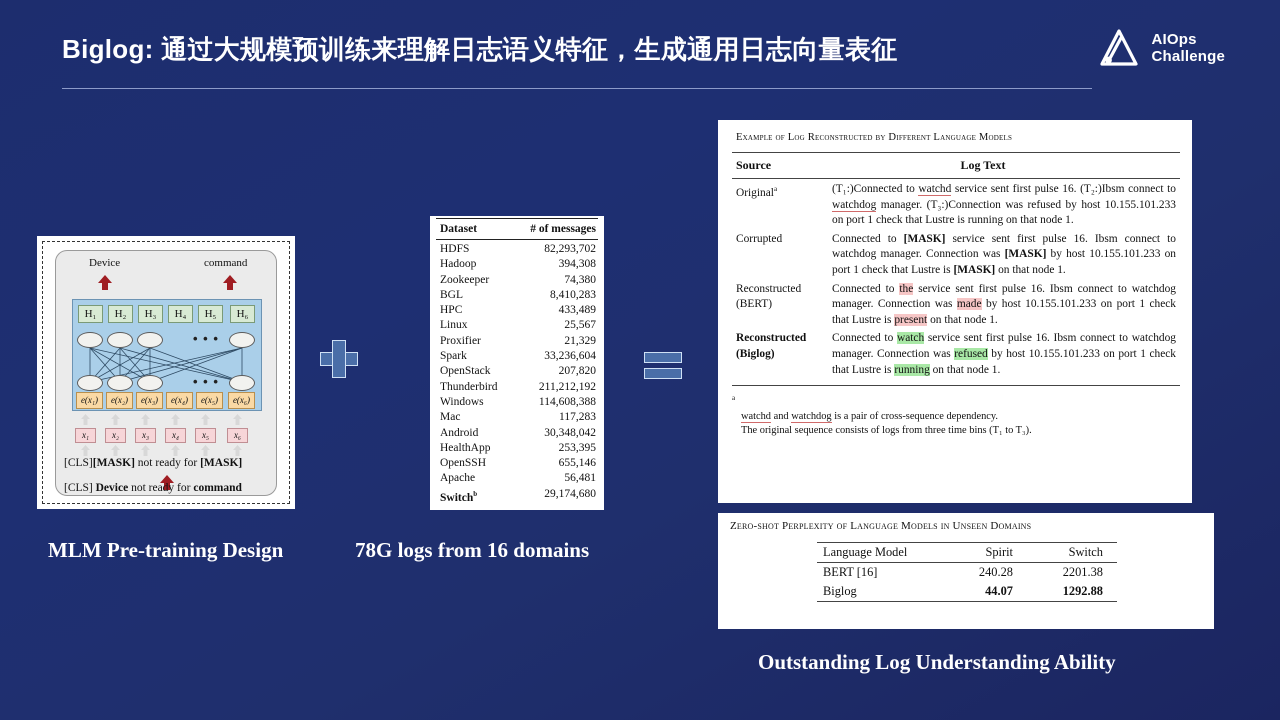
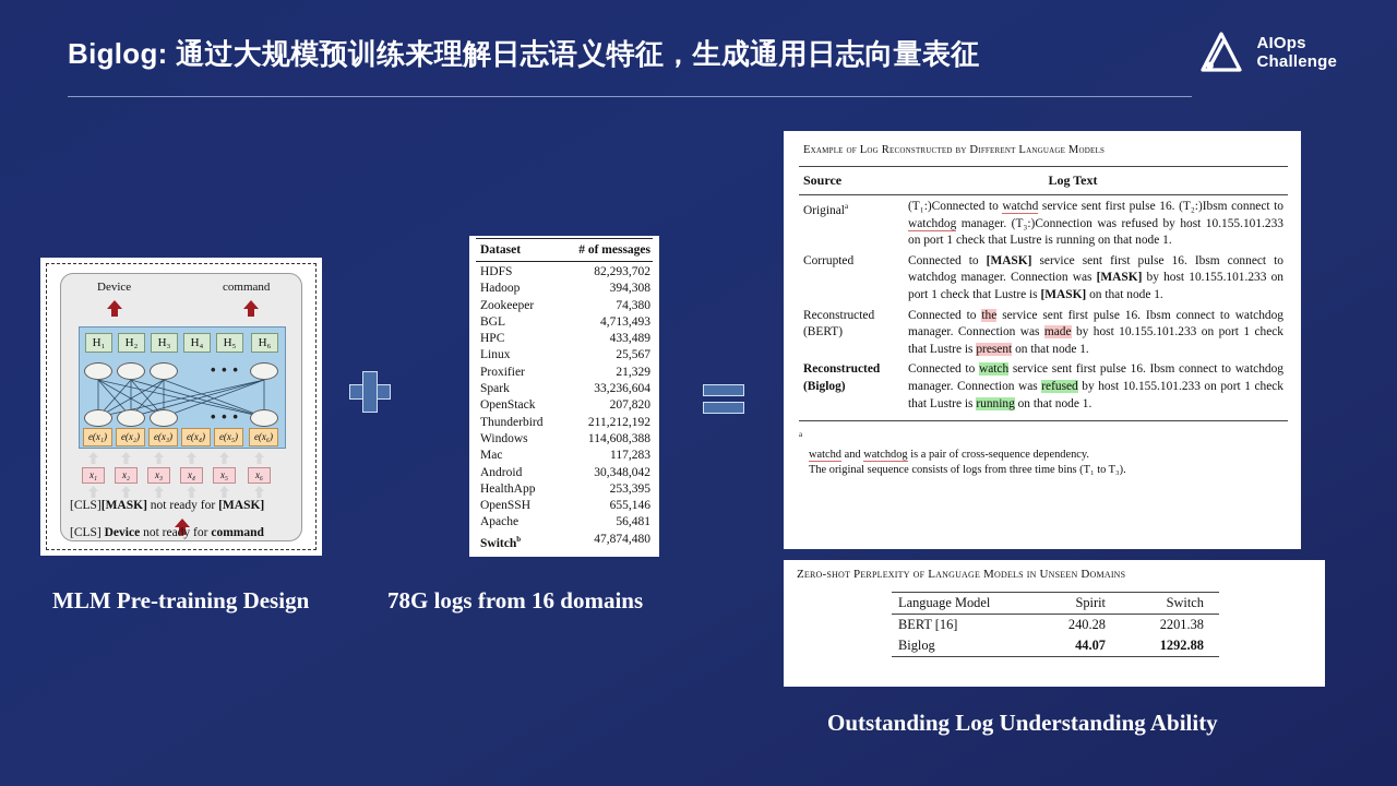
  Biglog: 通过大规模预训练来理解日志语义特征，生成通用日志向量表征
  AIOps
  Challenge
  Device
  command
  H₁
  H₂
  H₃
  H₄
  H₅
  H₆
  • • •
  • • •
  e(x₁)
  e(x₂)
  e(x₃)
  e(x₄)
  e(x₅)
  e(x₆)
  x₁
  x₂
  x₃
  x₄
  x₅
  x₆
  [CLS][MASK] not ready for [MASK]
  [CLS] Device not ready for command
  Dataset
  # of messages
  HDFS
  82,293,702
  Hadoop
  394,308
  Zookeeper
  74,380
  BGL
- 8,410,283
+ 4,713,493
  HPC
  433,489
  Linux
  25,567
  Proxifier
  21,329
  Spark
  33,236,604
  OpenStack
  207,820
  Thunderbird
  211,212,192
  Windows
  114,608,388
  Mac
  117,283
  Android
  30,348,042
  HealthApp
  253,395
  OpenSSH
  655,146
  Apache
  56,481
  Switchb
- 29,174,680
+ 47,874,480
  Example of Log Reconstructed by Different Language Models
  Source
  Log Text
  Originala
  (T₁:)Connected to watchd service sent first pulse 16. (T₂:)Ibsm connect to watchdog manager. (T₃:)Connection was refused by host 10.155.101.233 on port 1 check that Lustre is running on that node 1.
  Corrupted
  Connected to [MASK] service sent first pulse 16. Ibsm connect to watchdog manager. Connection was [MASK] by host 10.155.101.233 on port 1 check that Lustre is [MASK] on that node 1.
  Reconstructed (BERT)
  Connected to the service sent first pulse 16. Ibsm connect to watchdog manager. Connection was made by host 10.155.101.233 on port 1 check that Lustre is present on that node 1.
  Reconstructed (Biglog)
  Connected to watch service sent first pulse 16. Ibsm connect to watchdog manager. Connection was refused by host 10.155.101.233 on port 1 check that Lustre is running on that node 1.
  a
  watchd and watchdog is a pair of cross-sequence dependency.
  The original sequence consists of logs from three time bins (T₁ to T₃).
  Zero-shot Perplexity of Language Models in Unseen Domains
  Language Model	Spirit	Switch
  BERT [16]	240.28	2201.38
  Biglog	44.07	1292.88
  MLM Pre-training Design
  78G logs from 16 domains
  Outstanding Log Understanding Ability
